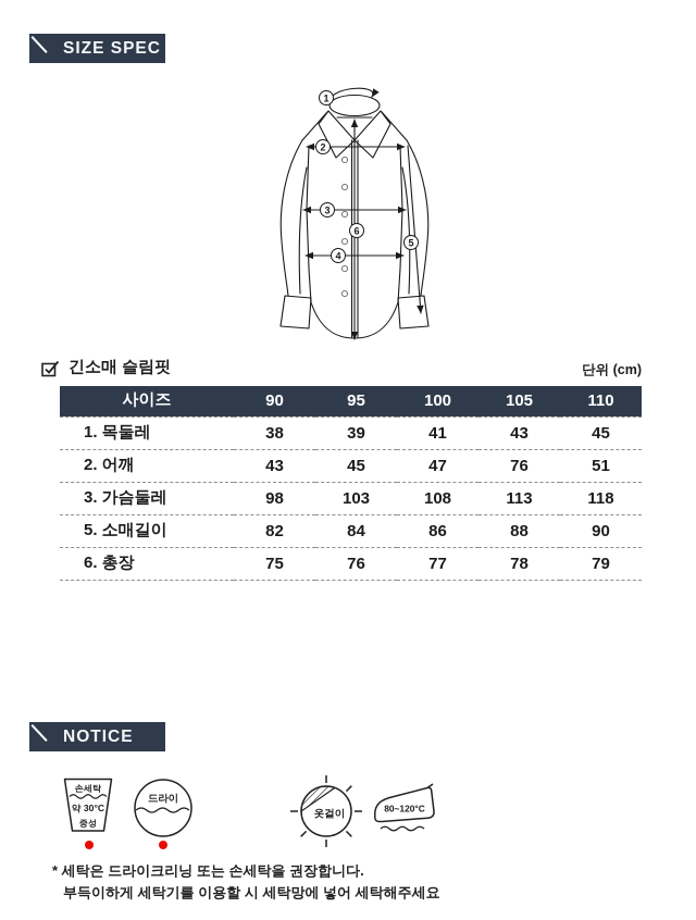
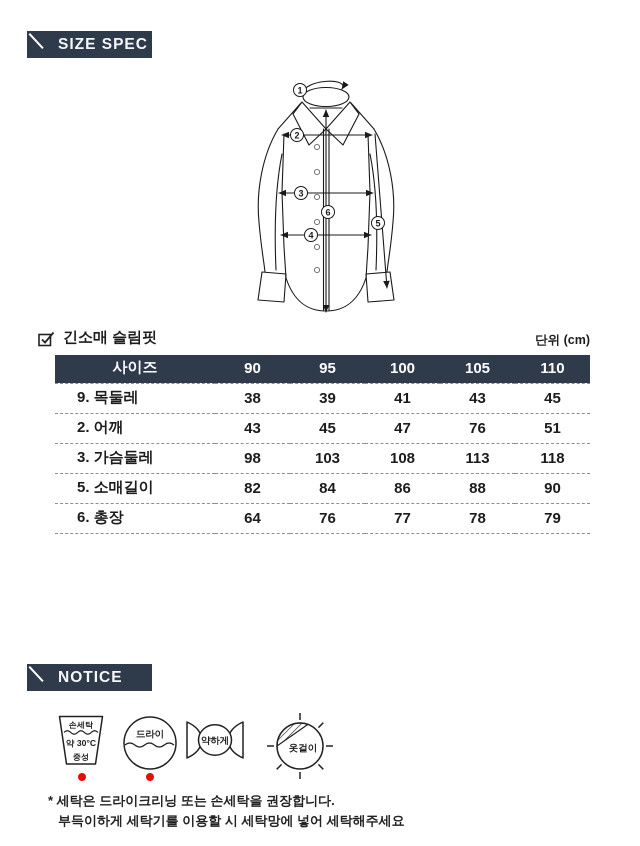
  SIZE SPEC
  1
  2
  3
  4
  5
  6
  긴소매 슬림핏
  단위 (cm)
  사이즈	90	95	100	105	110
- 1. 목둘레	38	39	41	43	45
+ 9. 목둘레	38	39	41	43	45
  2. 어깨	43	45	47	76	51
  3. 가슴둘레	98	103	108	113	118
  5. 소매길이	82	84	86	88	90
- 6. 총장	75	76	77	78	79
+ 6. 총장	64	76	77	78	79
  NOTICE
  손세탁
  약 30°C
  중성
  드라이
+ 약하게
  옷걸이
- 80~120°C
  * 세탁은 드라이크리닝 또는 손세탁을 권장합니다.
  부득이하게 세탁기를 이용할 시 세탁망에 넣어 세탁해주세요
